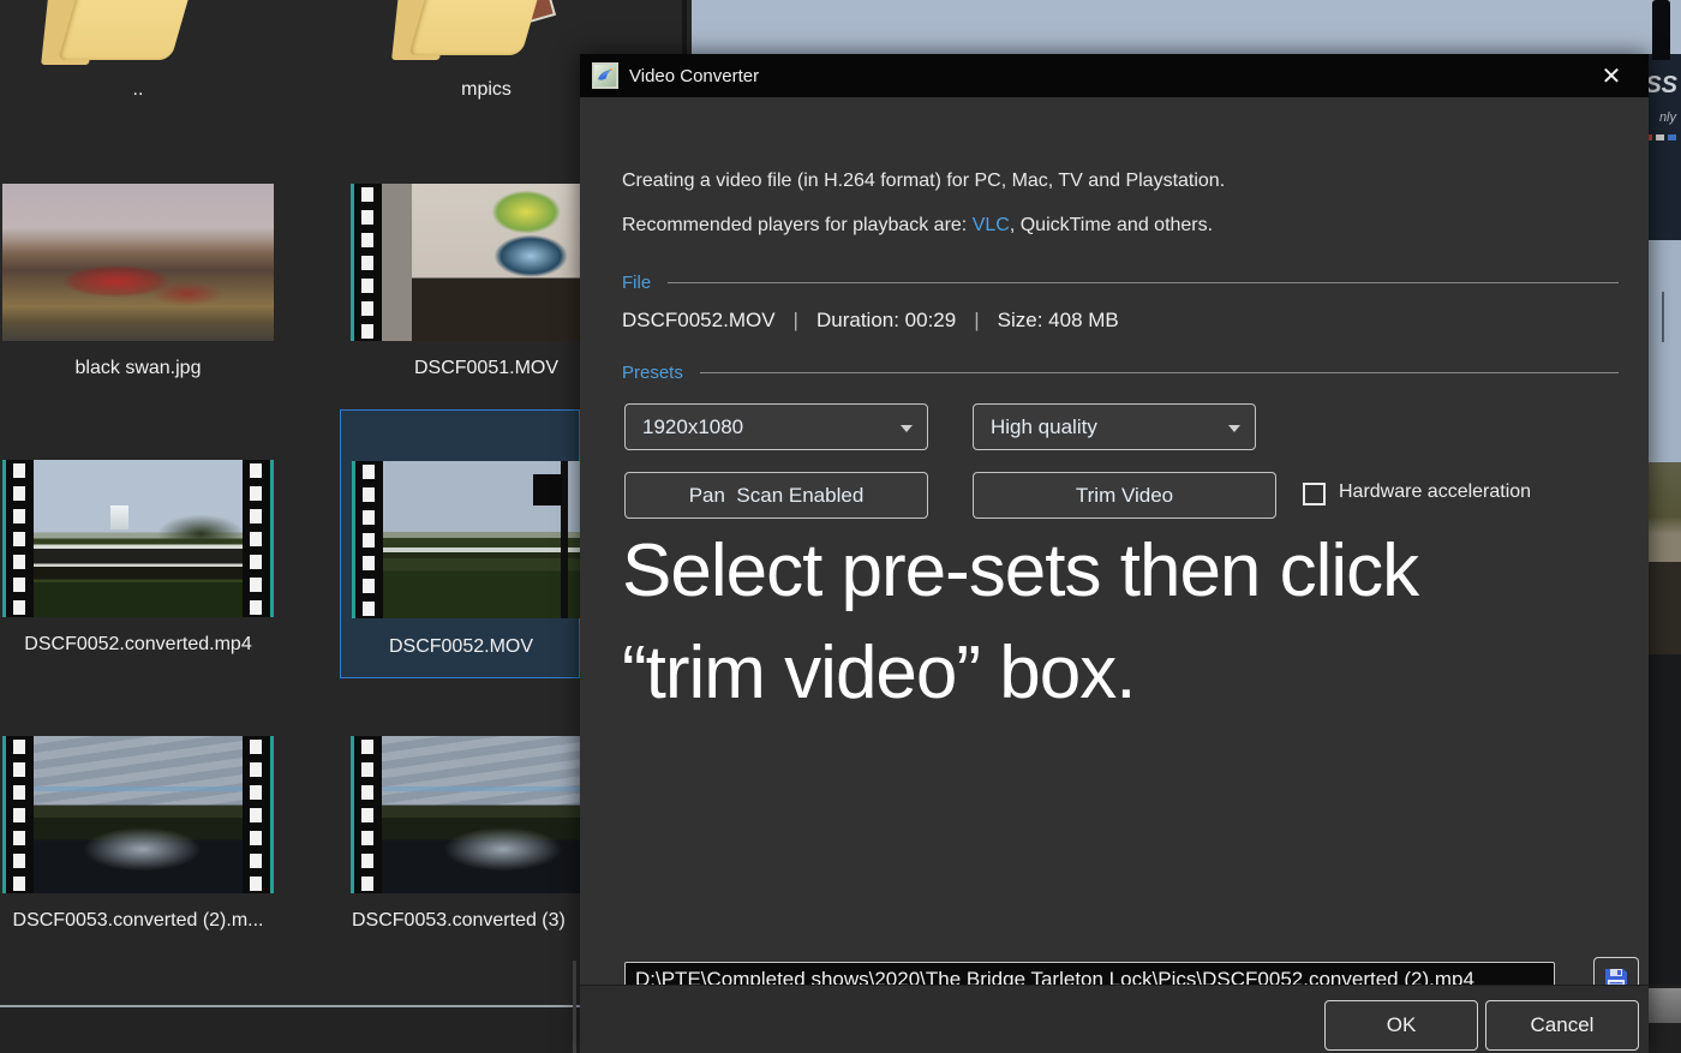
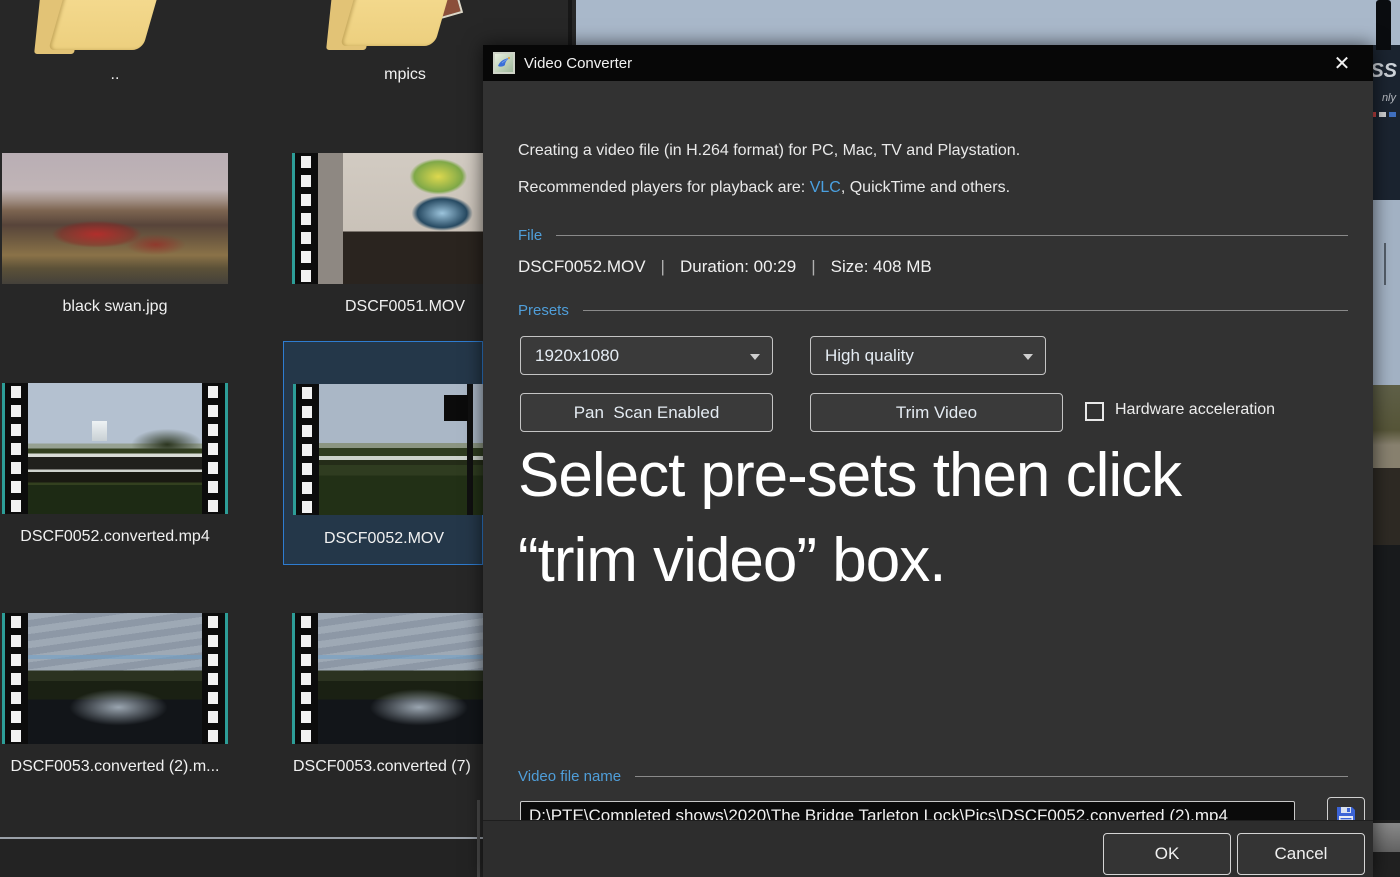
  ..
  mpics
  black swan.jpg
  DSCF0051.MOV
  DSCF0052.converted.mp4
  DSCF0052.MOV
  DSCF0053.converted (2).m...
- DSCF0053.converted (3)
+ DSCF0053.converted (7)
  SS
  nly
  Video Converter
  ✕
  Creating a video file (in H.264 format) for PC, Mac, TV and Playstation.
  Recommended players for playback are: VLC, QuickTime and others.
  File
  DSCF0052.MOV | Duration: 00:29 | Size: 408 MB
  Presets
  1920x1080
  High quality
  Pan Scan Enabled
  Trim Video
  Hardware acceleration
  Select pre-sets then click
  “trim video” box.
+ Video file name
  D:\PTE\Completed shows\2020\The Bridge Tarleton Lock\Pics\DSCF0052.converted (2).mp4
  OK
  Cancel
